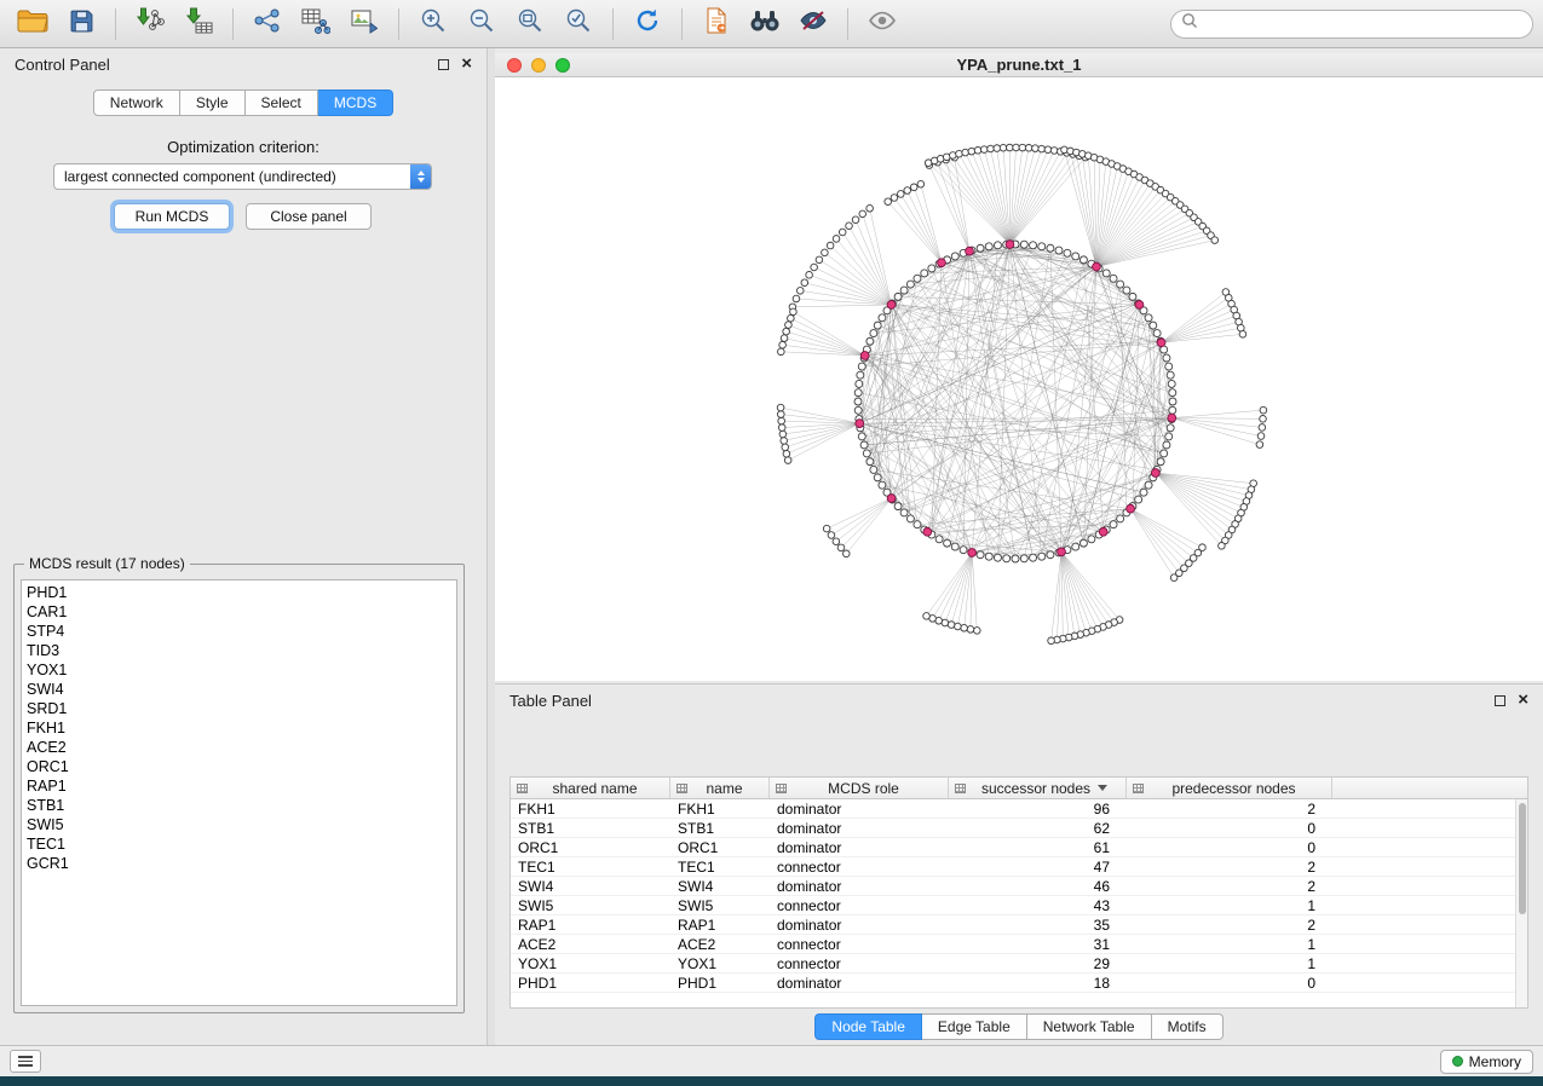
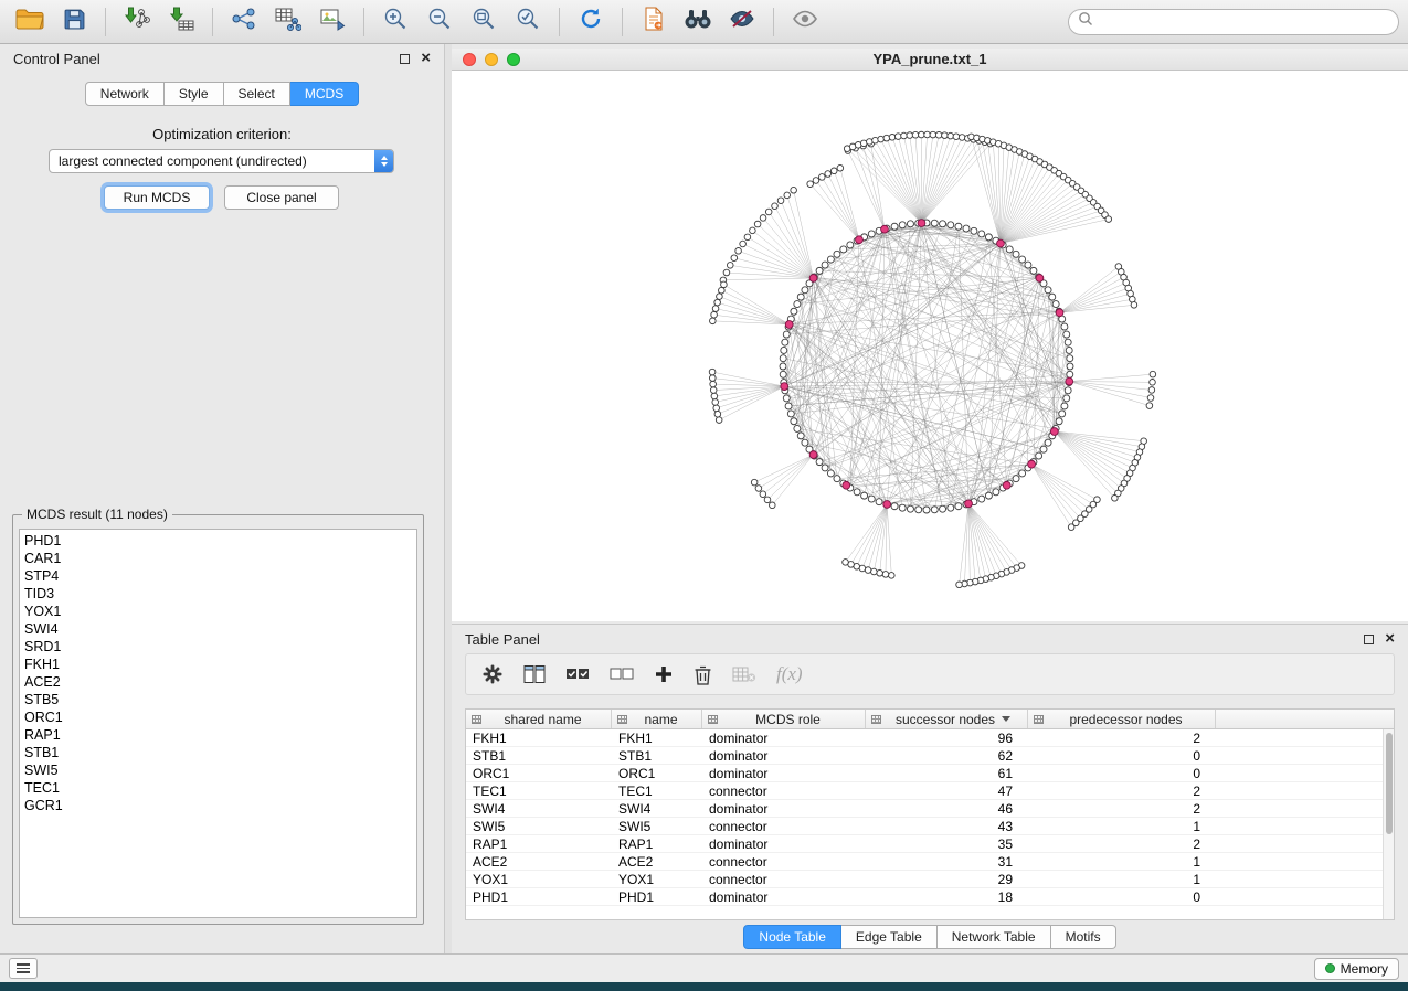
  Control Panel
  ×
  Network
  Style
  Select
  MCDS
  Optimization criterion:
  largest connected component (undirected)
  Run MCDS
  Close panel
- MCDS result (17 nodes)
+ MCDS result (11 nodes)
  PHD1
  CAR1
  STP4
  TID3
  YOX1
  SWI4
  SRD1
  FKH1
  ACE2
+ STB5
  ORC1
  RAP1
  STB1
  SWI5
  TEC1
  GCR1
  YPA_prune.txt_1
  Table Panel
  ×
+ f(x)
  shared name
  name
  MCDS role
  successor nodes
  predecessor nodes
  FKH1
  FKH1
  dominator
  96
  2
  STB1
  STB1
  dominator
  62
  0
  ORC1
  ORC1
  dominator
  61
  0
  TEC1
  TEC1
  connector
  47
  2
  SWI4
  SWI4
  dominator
  46
  2
  SWI5
  SWI5
  connector
  43
  1
  RAP1
  RAP1
  dominator
  35
  2
  ACE2
  ACE2
  connector
  31
  1
  YOX1
  YOX1
  connector
  29
  1
  PHD1
  PHD1
  dominator
  18
  0
  Node Table
  Edge Table
  Network Table
  Motifs
  Memory
